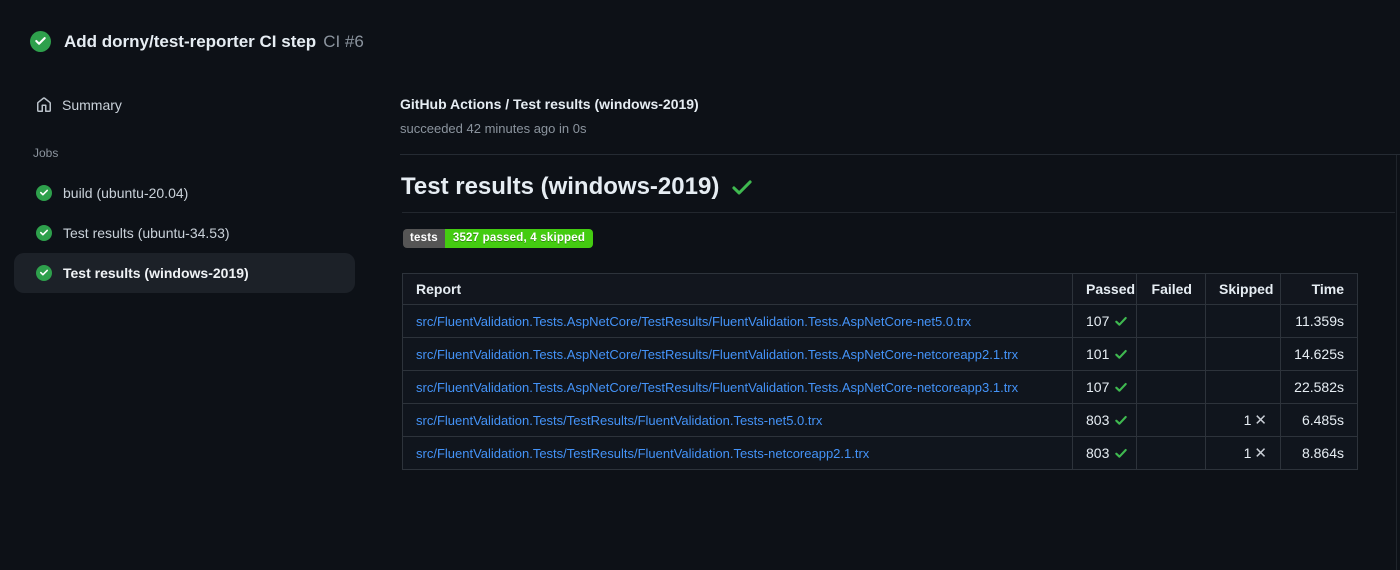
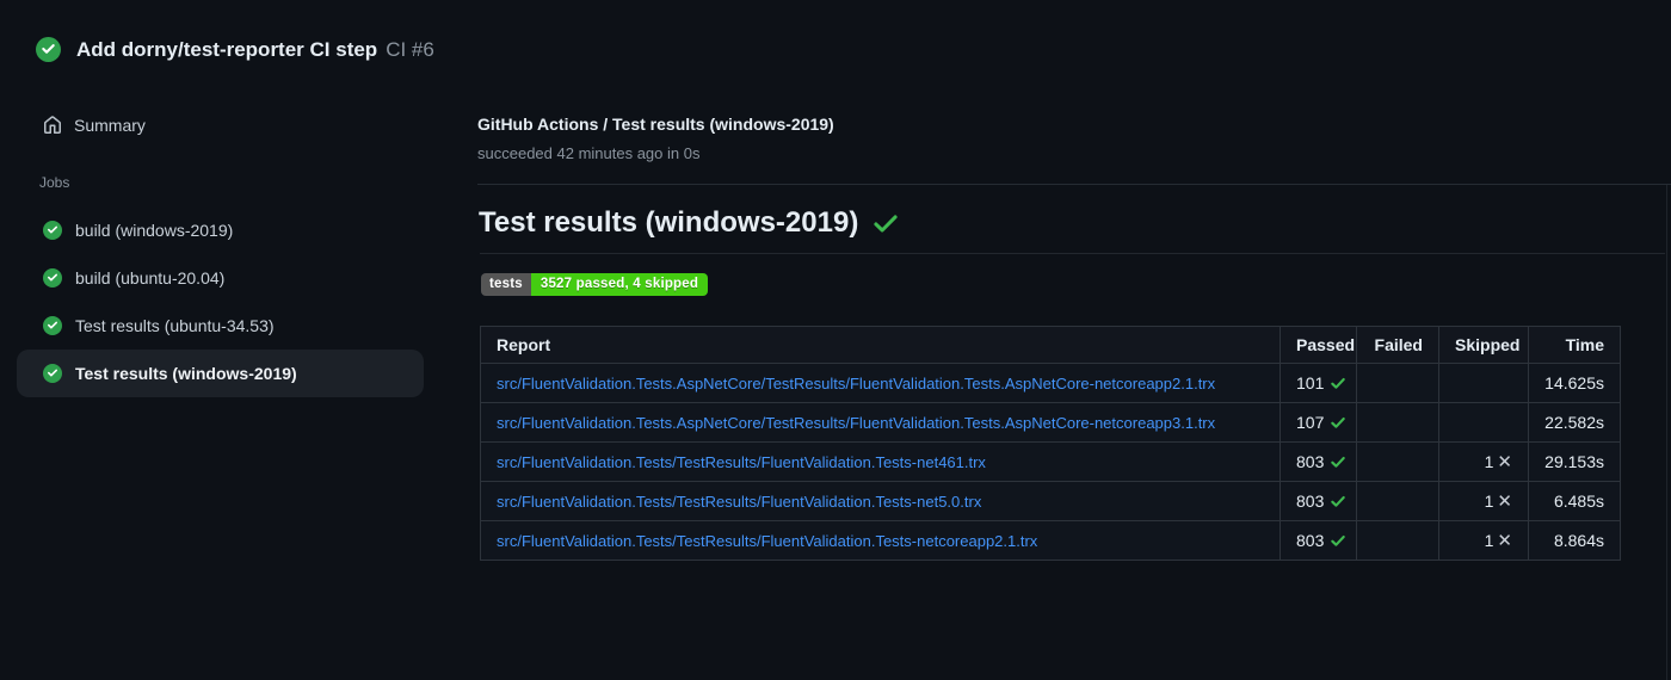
  Add dorny/test-reporter CI step
  CI #6
  Summary
  Jobs
+ build (windows-2019)
  build (ubuntu-20.04)
  Test results (ubuntu-34.53)
  Test results (windows-2019)
  GitHub Actions / Test results (windows-2019)
  succeeded 42 minutes ago in 0s
  Test results (windows-2019)
  tests
  3527 passed, 4 skipped
  Report	Passed	Failed	Skipped	Time
- src/FluentValidation.Tests.AspNetCore/TestResults/FluentValidation.Tests.AspNetCore-net5.0.trx	107			11.359s
  src/FluentValidation.Tests.AspNetCore/TestResults/FluentValidation.Tests.AspNetCore-netcoreapp2.1.trx	101			14.625s
  src/FluentValidation.Tests.AspNetCore/TestResults/FluentValidation.Tests.AspNetCore-netcoreapp3.1.trx	107			22.582s
+ src/FluentValidation.Tests/TestResults/FluentValidation.Tests-net461.trx	803		1 ✕	29.153s
  src/FluentValidation.Tests/TestResults/FluentValidation.Tests-net5.0.trx	803		1 ✕	6.485s
  src/FluentValidation.Tests/TestResults/FluentValidation.Tests-netcoreapp2.1.trx	803		1 ✕	8.864s
